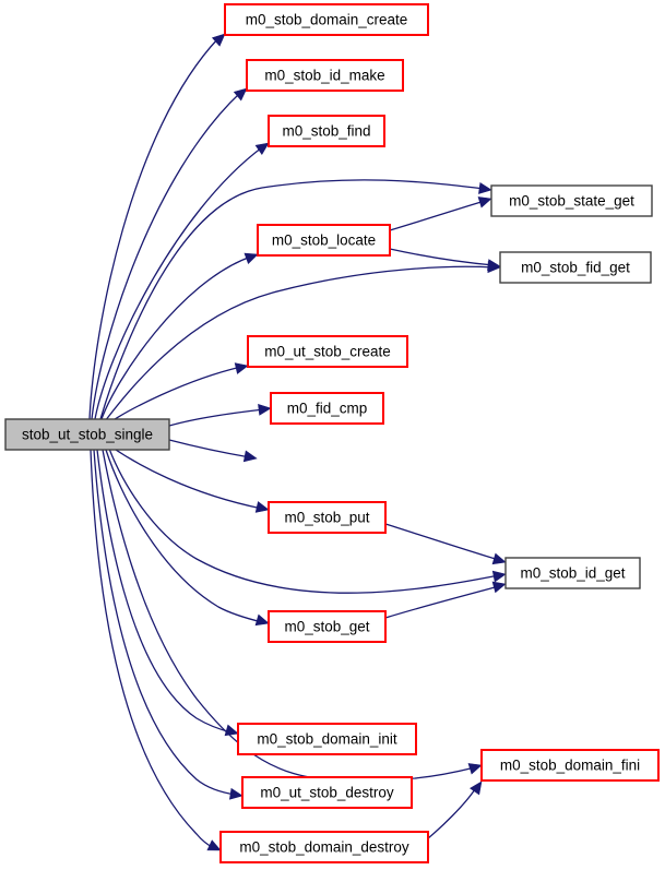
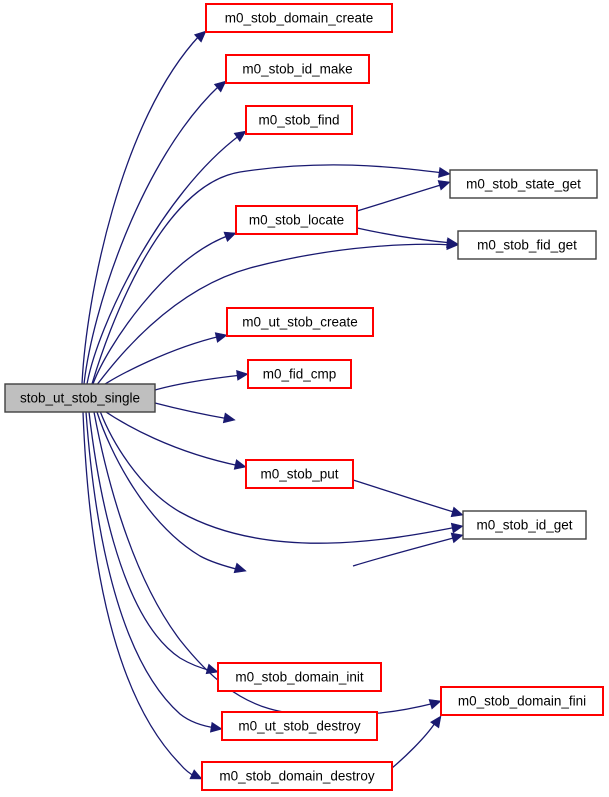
  stob_ut_stob_single
  m0_stob_domain_create
  m0_stob_id_make
  m0_stob_find
  m0_stob_state_get
  m0_stob_locate
  m0_stob_fid_get
  m0_ut_stob_create
  m0_fid_cmp
  m0_stob_put
  m0_stob_id_get
- m0_stob_get
  m0_stob_domain_init
  m0_stob_domain_fini
  m0_ut_stob_destroy
  m0_stob_domain_destroy
